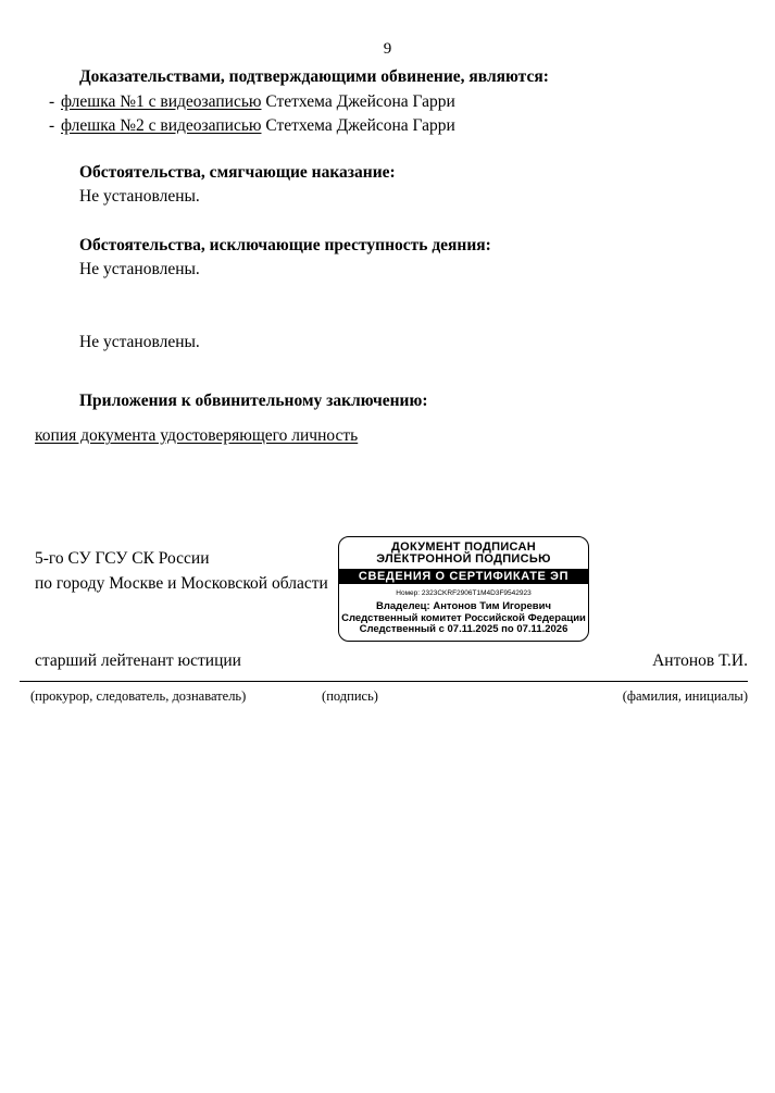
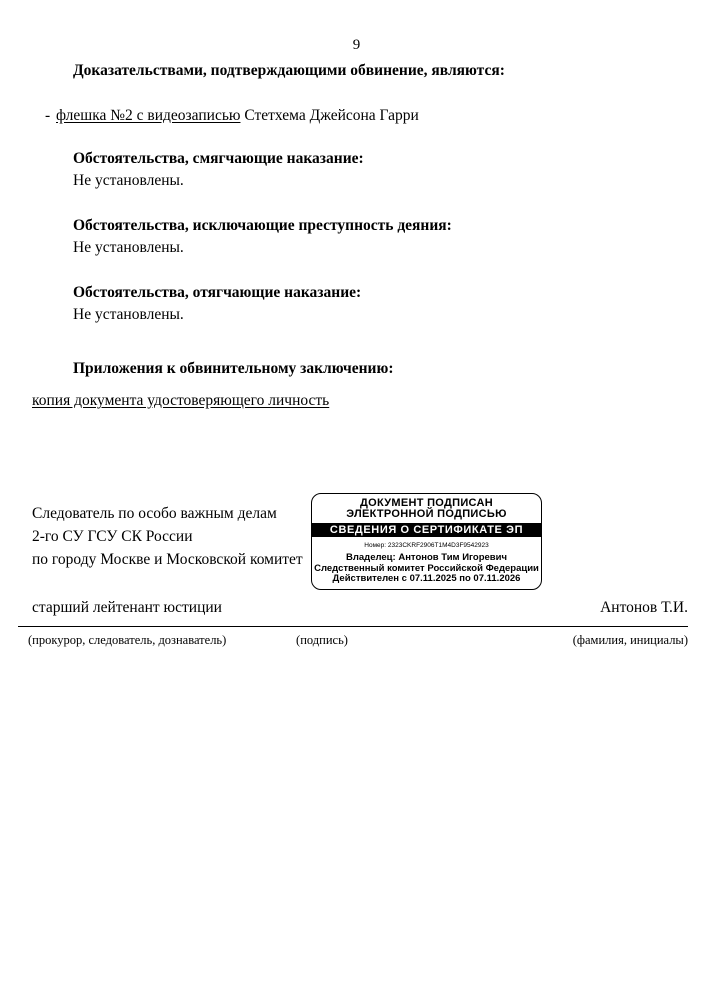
  9
  Доказательствами, подтверждающими обвинение, являются:
- - флешка №1 с видеозаписью Стетхема Джейсона Гарри
  - флешка №2 с видеозаписью Стетхема Джейсона Гарри
  Обстоятельства, смягчающие наказание:
  Не установлены.
  Обстоятельства, исключающие преступность деяния:
  Не установлены.
+ Обстоятельства, отягчающие наказание:
  Не установлены.
  Приложения к обвинительному заключению:
  копия документа удостоверяющего личность
+ Следователь по особо важным делам
- 5-го СУ ГСУ СК России
+ 2-го СУ ГСУ СК России
- по городу Москве и Московской области
+ по городу Москве и Московской комитет
  ДОКУМЕНТ ПОДПИСАН
  ЭЛЕКТРОННОЙ ПОДПИСЬЮ
  СВЕДЕНИЯ О СЕРТИФИКАТЕ ЭП
  Владелец: Антонов Тим Игоревич
  Следственный комитет Российской Федерации
- Следственный с 07.11.2025 по 07.11.2026
+ Действителен с 07.11.2025 по 07.11.2026
  старший лейтенант юстиции
  Антонов Т.И.
  (прокурор, следователь, дознаватель)
  (подпись)
  (фамилия, инициалы)
